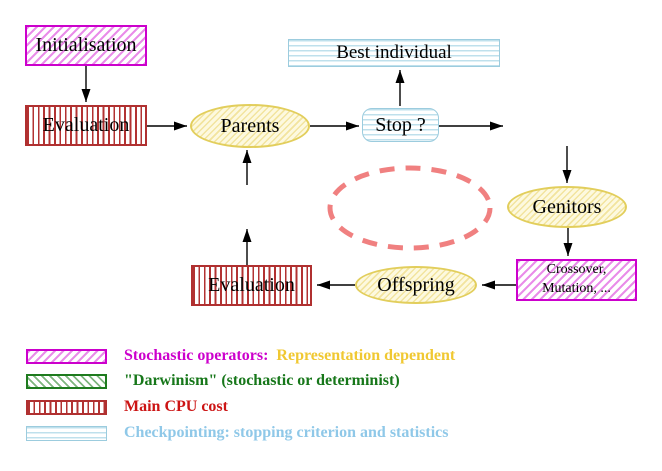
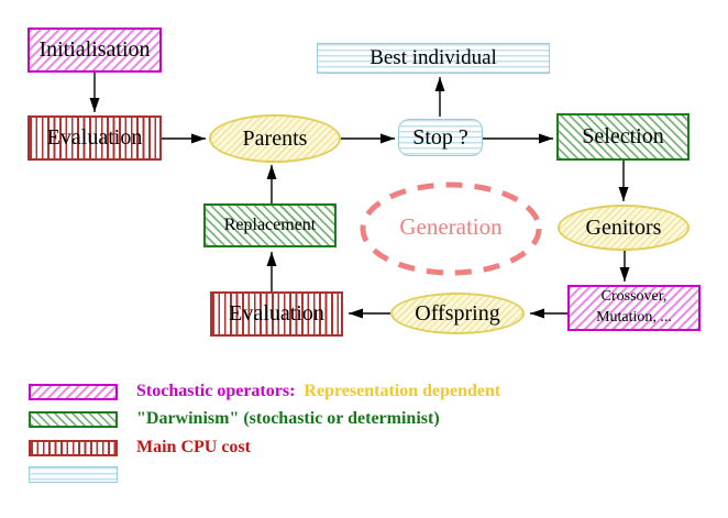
  Initialisation
  Evaluation
  Parents
  Best individual
  Stop ?
+ Selection
+ Replacement
+ Generation
  Genitors
  Crossover,
  Mutation, ...
  Evaluation
  Offspring
  Stochastic operators: Representation dependent
  "Darwinism" (stochastic or determinist)
  Main CPU cost
- Checkpointing: stopping criterion and statistics
